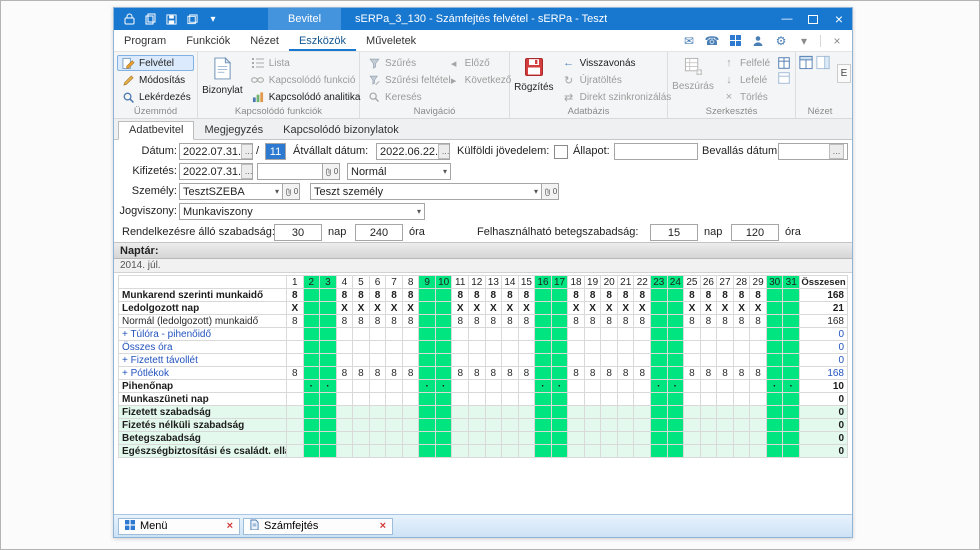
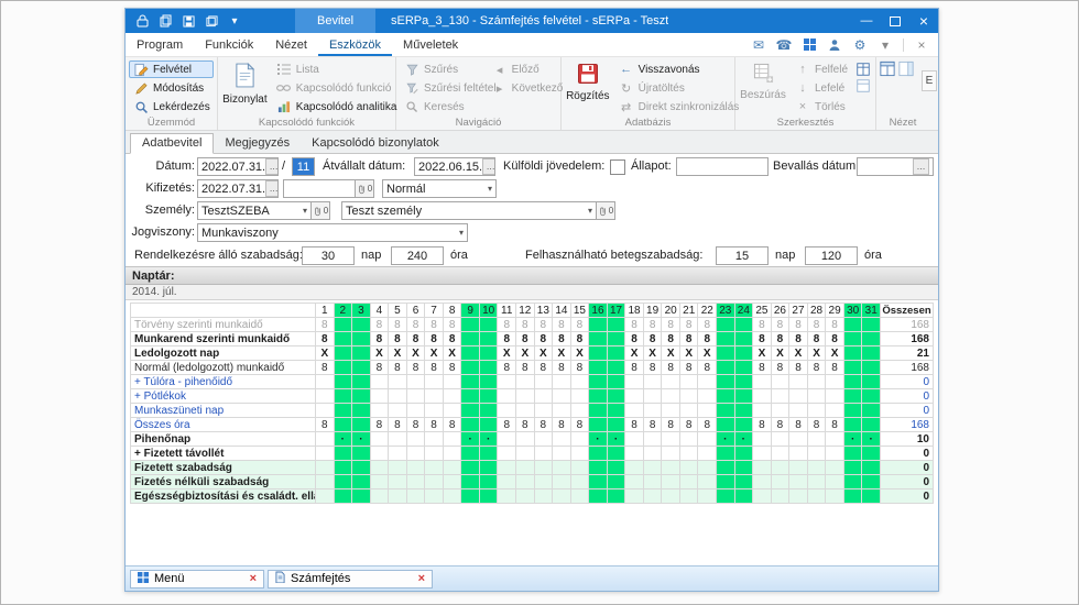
  ▾
  Bevitel
  sERPa_3_130 - Számfejtés felvétel - sERPa - Teszt
  —
  ×
  Program
  Funkciók
  Nézet
  Eszközök
  Műveletek
  ✉
  ☎
  ⚙
  ▾
  ×
  Felvétel
  Módosítás
  Lekérdezés
  Üzemmód
  Bizonylat
  Lista
  Kapcsolódó funkció
  Kapcsolódó analitika
  Kapcsolódó funkciók
  Szűrés
  Szűrési feltétel
  Keresés
  ◂
  Előző
  ▸
  Következő
  Navigáció
  Rögzítés
  ←
  Visszavonás
  ↻
  Újratöltés
  ⇄
  Direkt szinkronizálás
  Adatbázis
  Beszúrás
  ↑
  Felfelé
  ↓
  Lefelé
  ×
  Törlés
  Szerkesztés
  Nézet
  E
  Adatbevitel
  Megjegyzés
  Kapcsolódó bizonylatok
  Dátum:
  2022.07.31.
  …
  /
  11
  Átvállalt dátum:
- 2022.06.22.
+ 2022.06.15.
  …
  Külföldi jövedelem:
  Állapot:
  Bevallás dátum
  …
  Kifizetés:
  2022.07.31.
  …
  0
  Normál
  ▾
  Személy:
  TesztSZEBA
  ▾
  0
  Teszt személy
  ▾
  0
  Jogviszony:
  Munkaviszony
  ▾
  Rendelkezésre álló szabadság
  30
  nap
  240
  óra
  Felhasználható betegszabadság:
  15
  nap
  120
  óra
  Naptár:
  2014. júl.
  	1	2	3	4	5	6	7	8	9	10	11	12	13	14	15	16	17	18	19	20	21	22	23	24	25	26	27	28	29	30	31	Összesen
+ Törvény szerinti munkaidő	8			8	8	8	8	8			8	8	8	8	8			8	8	8	8	8			8	8	8	8	8			168
  Munkarend szerinti munkaidő	8			8	8	8	8	8			8	8	8	8	8			8	8	8	8	8			8	8	8	8	8			168
  Ledolgozott nap	X			X	X	X	X	X			X	X	X	X	X			X	X	X	X	X			X	X	X	X	X			21
  Normál (ledolgozott) munkaidő	8			8	8	8	8	8			8	8	8	8	8			8	8	8	8	8			8	8	8	8	8			168
  + Túlóra - pihenőidő																																0
- Összes óra																																0
+ + Pótlékok																																0
- + Fizetett távollét																																0
+ Munkaszüneti nap																																0
- + Pótlékok	8			8	8	8	8	8			8	8	8	8	8			8	8	8	8	8			8	8	8	8	8			168
+ Összes óra	8			8	8	8	8	8			8	8	8	8	8			8	8	8	8	8			8	8	8	8	8			168
  Pihenőnap		·	·						·	·						·	·						·	·						·	·	10
- Munkaszüneti nap																																0
+ + Fizetett távollét																																0
  Fizetett szabadság																																0
  Fizetés nélküli szabadság																																0
- Betegszabadság																																0
  Egészségbiztosítási és családt. ell																																0
  Menü
  ×
  Számfejtés
  ×
